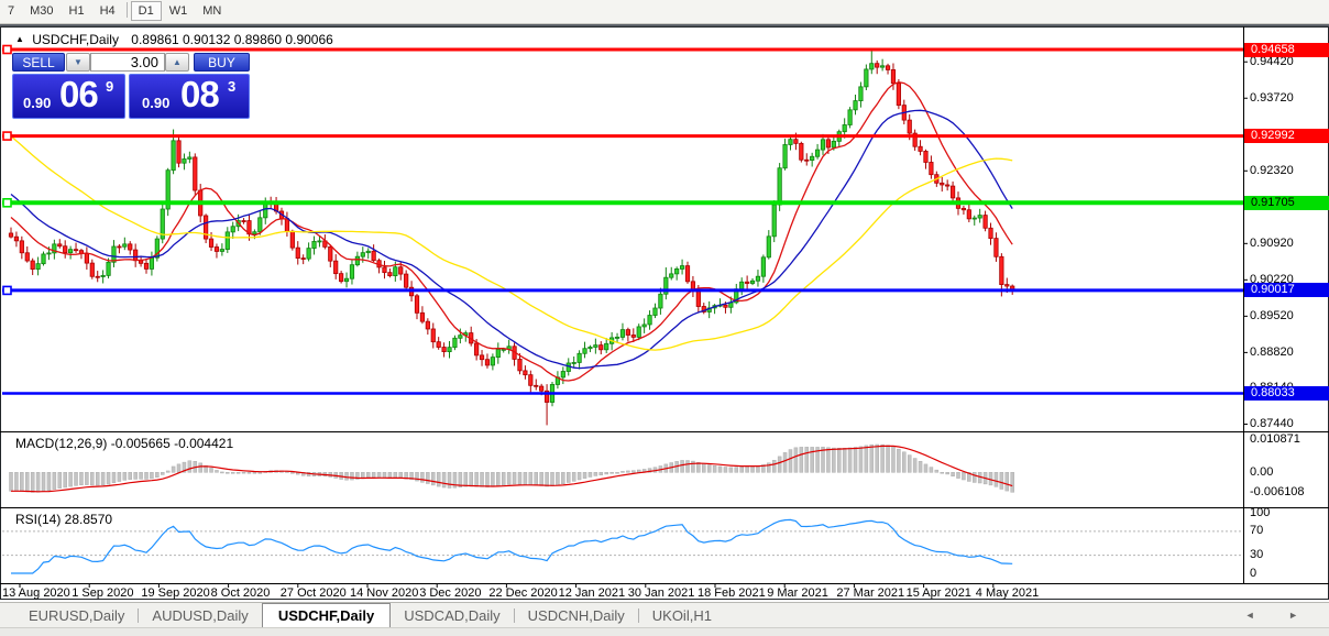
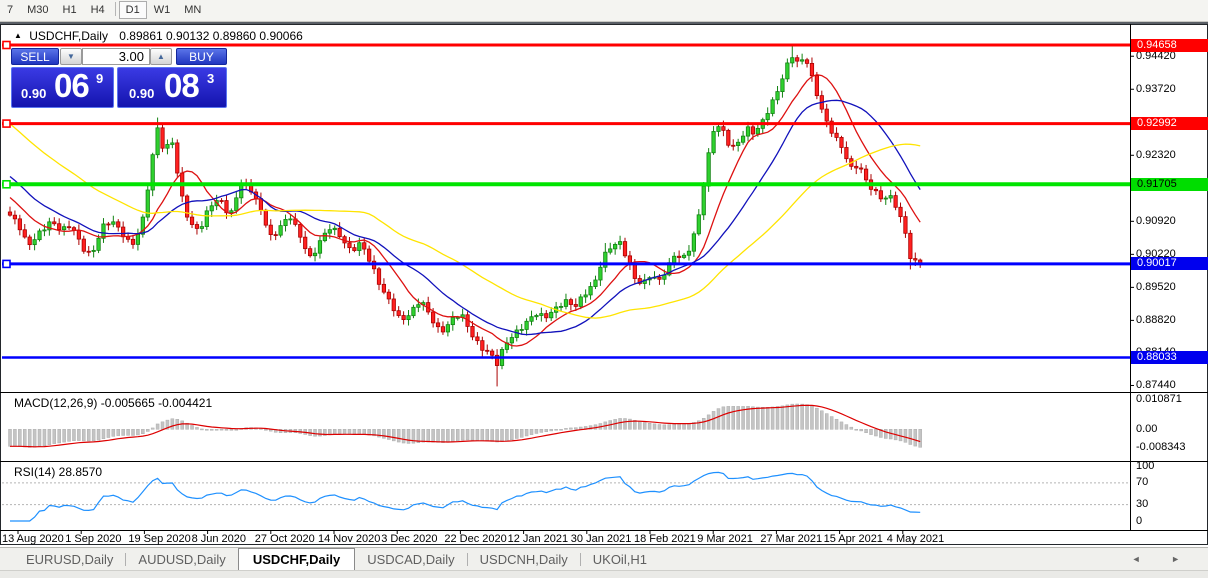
  7 M30 H1 H4 D1 W1 MN
  ▲ USDCHF,Daily 0.89861 0.90132 0.89860 0.90066
  SELL
  ▼
  3.00
  ▲
  BUY
  0.90
  06
  9
  0.90
  08
  3
  MACD(12,26,9) -0.005665 -0.004421
  RSI(14) 28.8570
  0.94420
  0.93720
  0.92320
  0.90920
  0.90220
  0.89520
  0.88820
  0.87440
  0.010871
  0.00
- -0.006108
+ -0.008343
  100
  70
  30
  0
  0.94658
  0.92992
  0.91705
  0.90017
  0.88033
  13 Aug 2020
  1 Sep 2020
  19 Sep 2020
- 8 Oct 2020
+ 8 Jun 2020
  27 Oct 2020
  14 Nov 2020
  3 Dec 2020
  22 Dec 2020
  12 Jan 2021
  30 Jan 2021
  18 Feb 2021
  9 Mar 2021
  27 Mar 2021
  15 Apr 2021
  4 May 2021
  EURUSD,Daily AUDUSD,Daily USDCHF,Daily USDCAD,Daily USDCNH,Daily UKOil,H1
  ◄ ►
